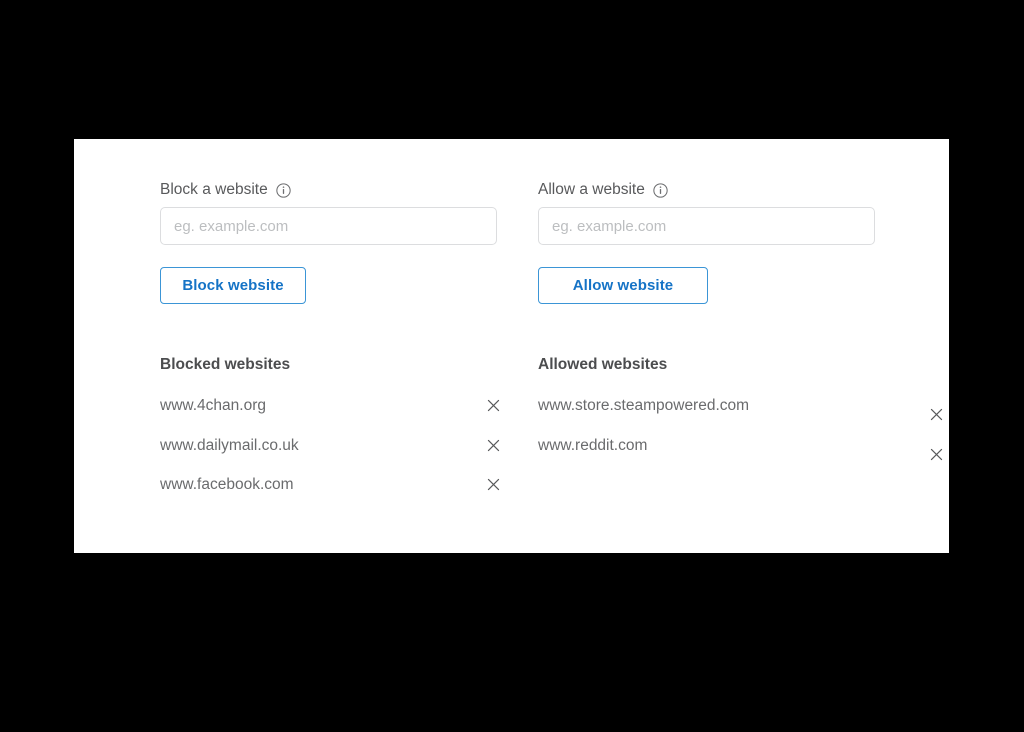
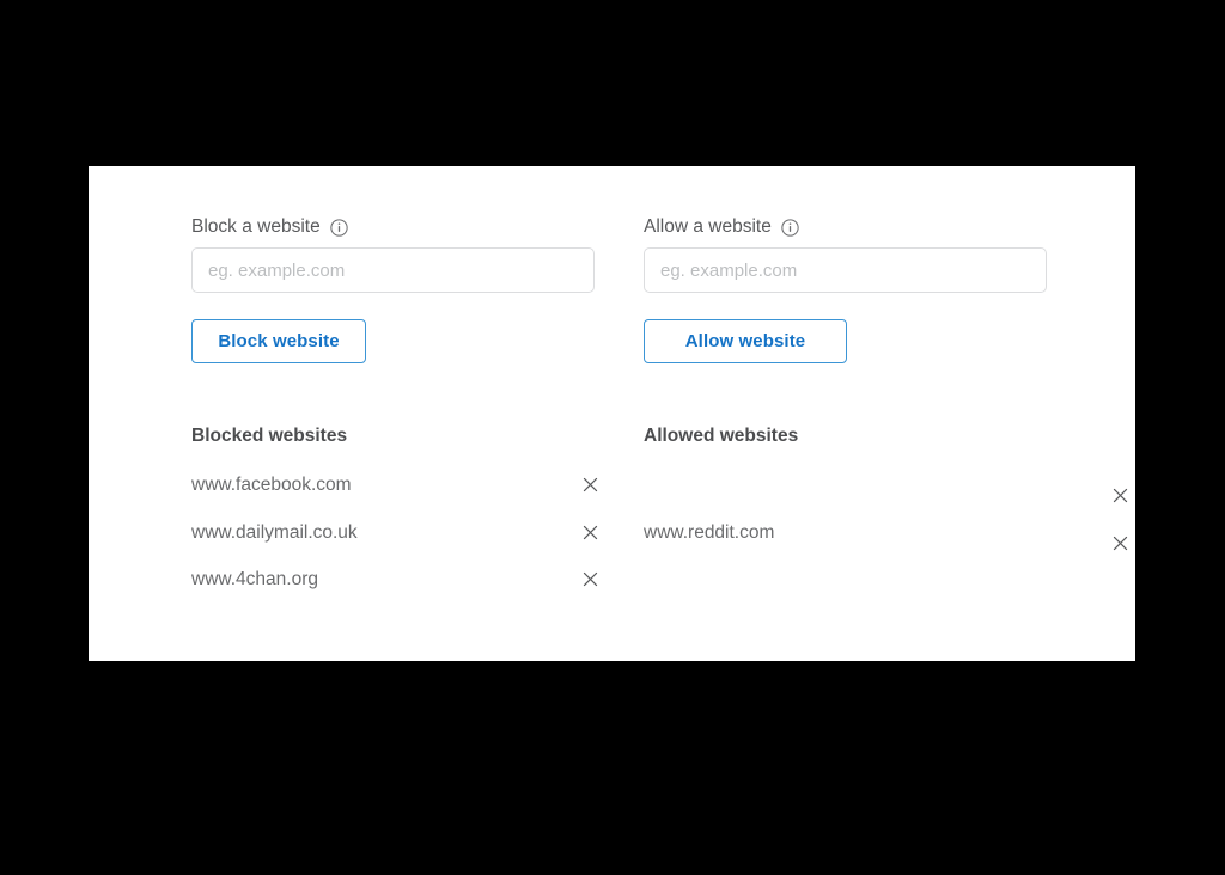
  Block a website
  eg. example.com
  Block website
  Blocked websites
- www.4chan.org
+ www.facebook.com
  www.dailymail.co.uk
- www.facebook.com
+ www.4chan.org
  Allow a website
  eg. example.com
  Allow website
  Allowed websites
- www.store.steampowered.com
  www.reddit.com
